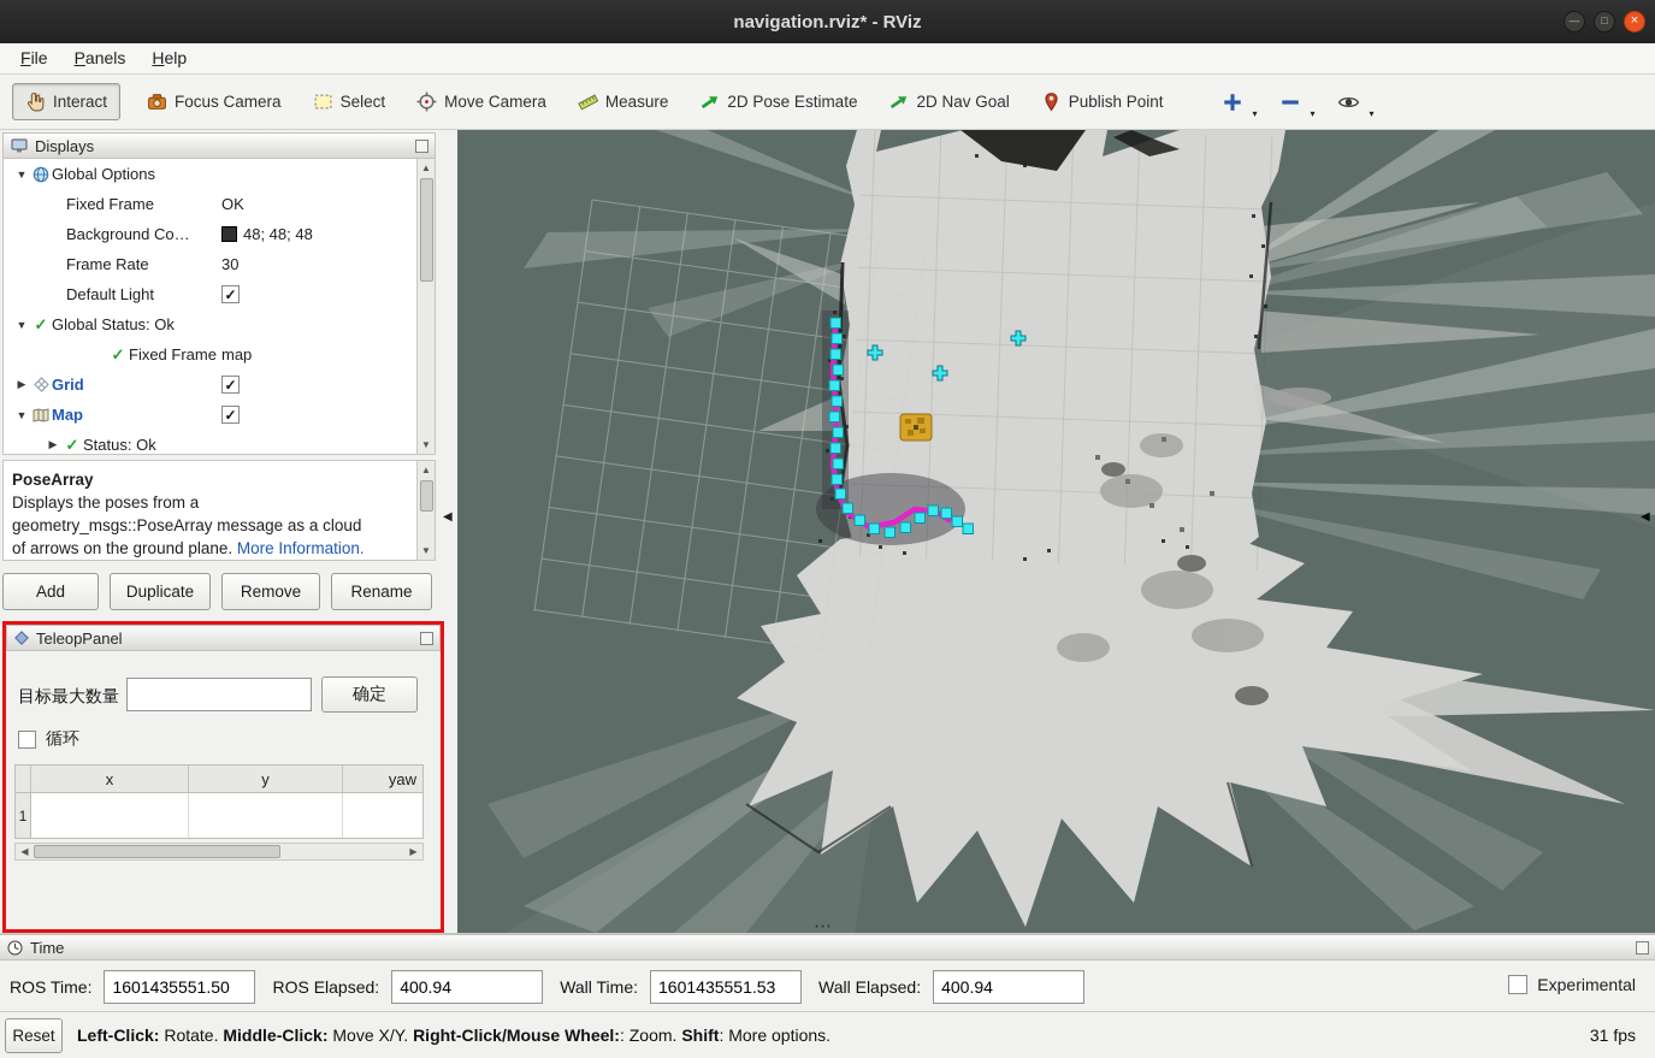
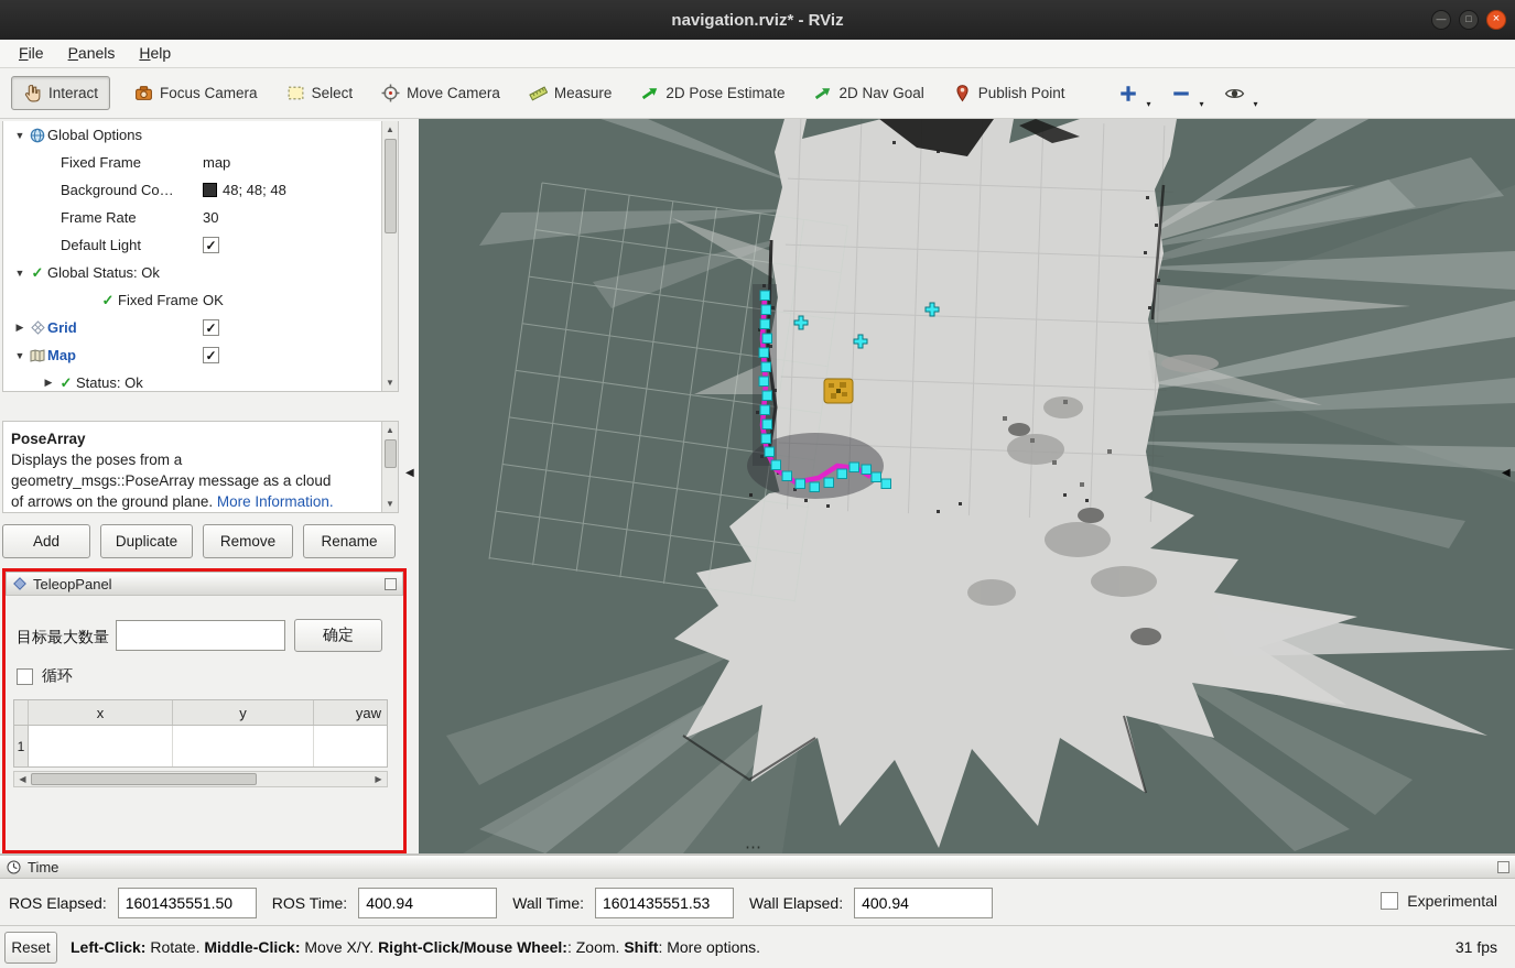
  navigation.rviz* - RViz
  —
  □
  ×
  File
  Panels
  Help
  Interact
  Focus Camera
  Select
  Move Camera
  Measure
  2D Pose Estimate
  2D Nav Goal
  Publish Point
  ▾
  ▾
  ▾
- Displays
  ▼
  Global Options
  Fixed Frame
- OK
+ map
  Background Co…
  48; 48; 48
  Frame Rate
  30
  Default Light
  ✓
  ▼
  ✓
  Global Status: Ok
  ✓
  Fixed Frame
- map
+ OK
  ▶
  Grid
  ✓
  ▼
  Map
  ✓
  ▶
  ✓
  Status: Ok
  ▲
  ▼
  PoseArray
  Displays the poses from a
  geometry_msgs::PoseArray message as a cloud
  of arrows on the ground plane. More Information.
  ▲
  ▼
  Add
  Duplicate
  Remove
  Rename
  TeleopPanel
  目标最大数量
  确定
  循环
  x
  y
  yaw
  1
  ◀
  ▶
  ◀
  ◀
  ⋯
  Time
- ROS Time:
+ ROS Elapsed:
  1601435551.50
- ROS Elapsed:
+ ROS Time:
  400.94
  Wall Time:
  1601435551.53
  Wall Elapsed:
  400.94
  Experimental
  Reset
  Left-Click: Rotate. Middle-Click: Move X/Y. Right-Click/Mouse Wheel:: Zoom. Shift: More options.
  31 fps
